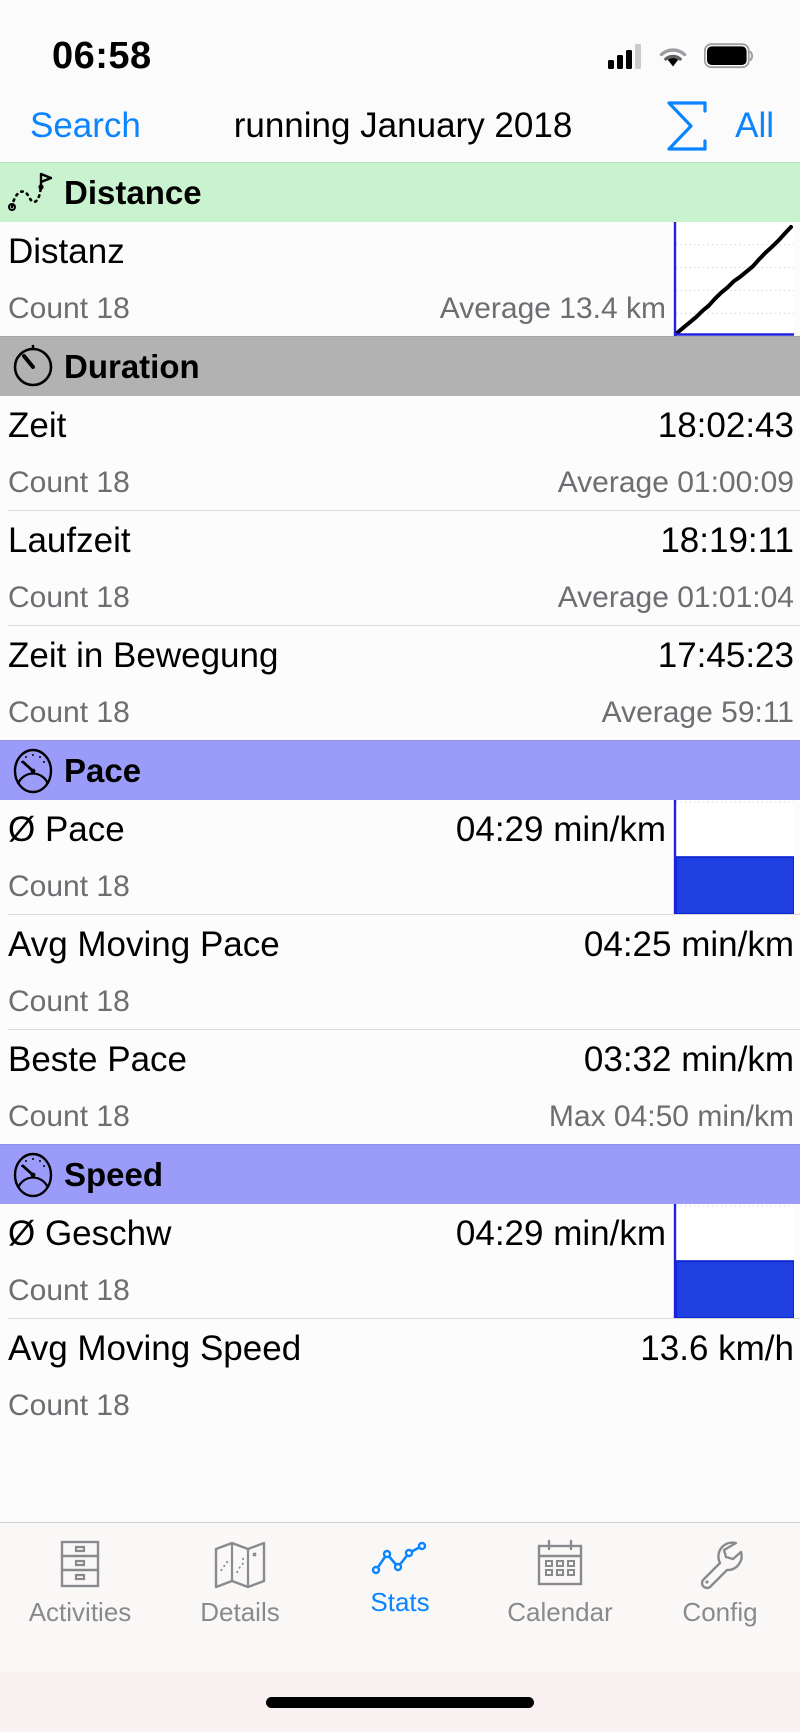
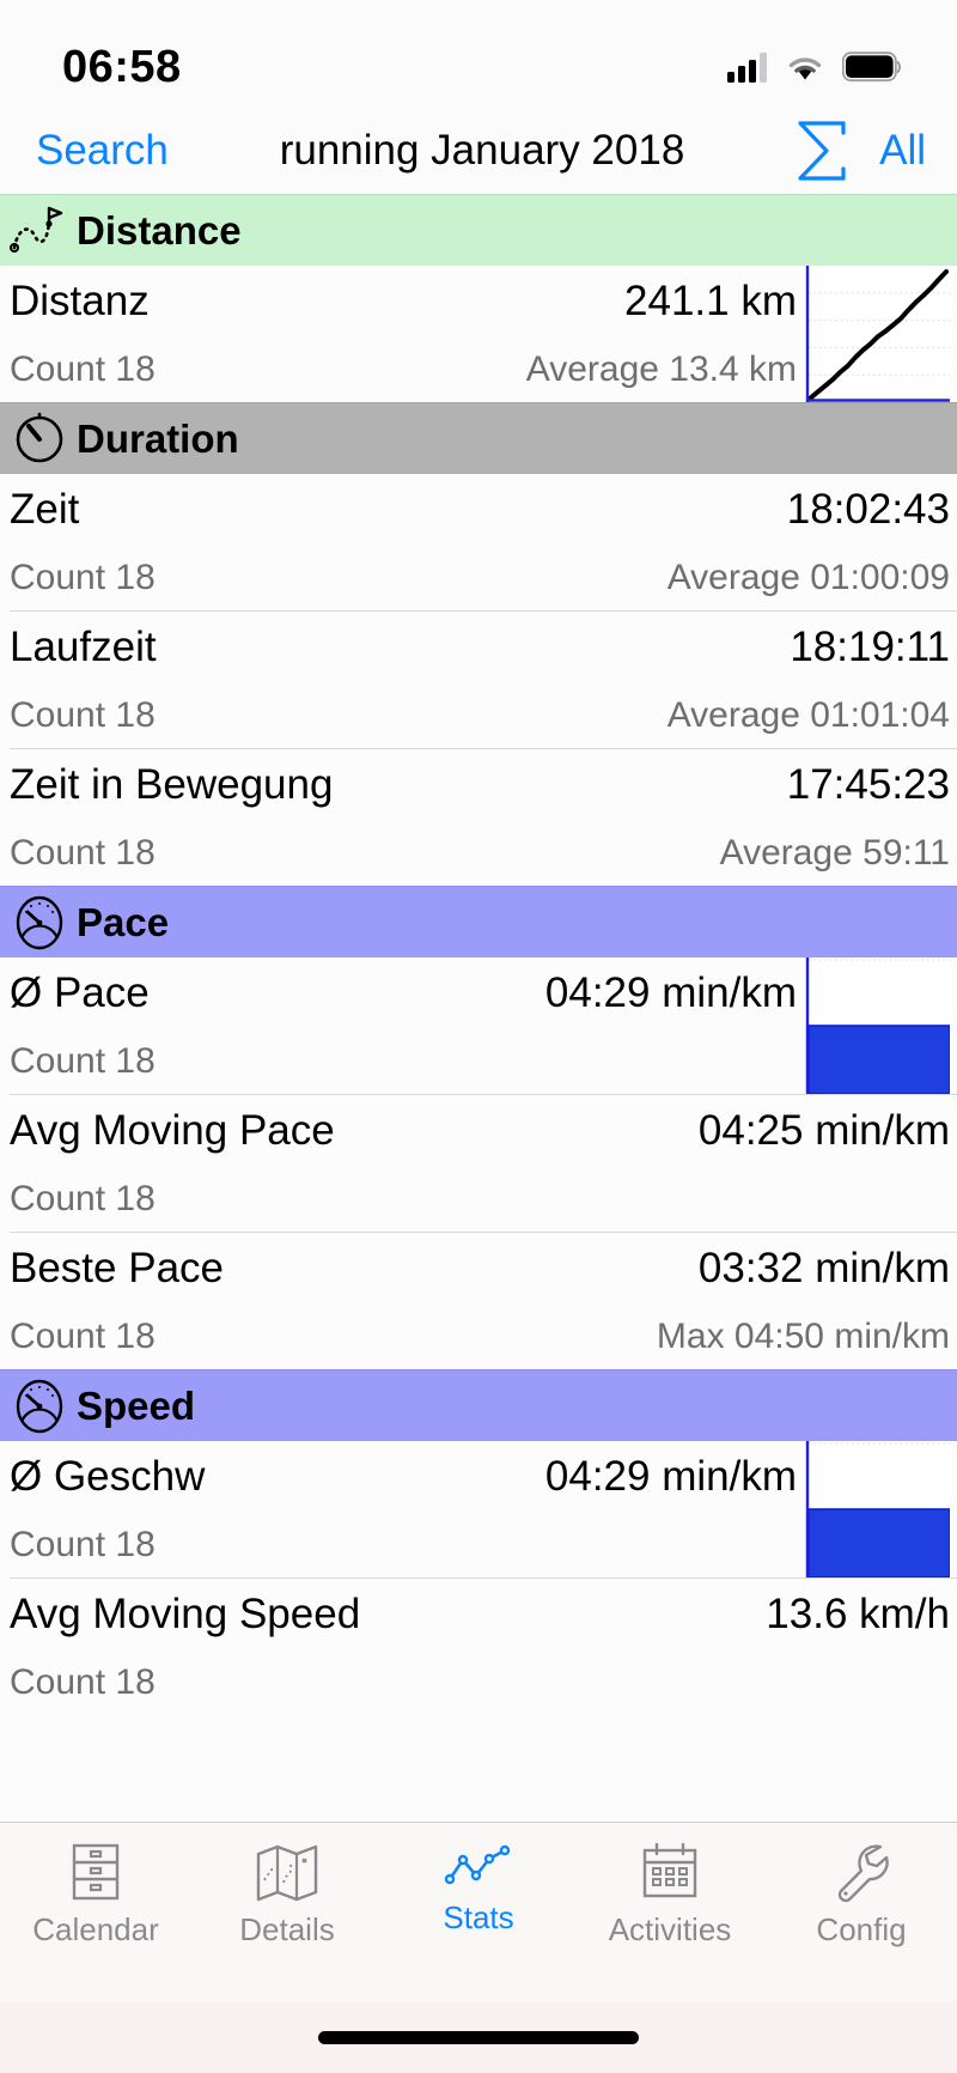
  06:58
  Search
  running January 2018
  All
  Distance
  Distanz
+ 241.1 km
  Count 18
  Average 13.4 km
  Duration
  Zeit
  18:02:43
  Count 18
  Average 01:00:09
  Laufzeit
  18:19:11
  Count 18
  Average 01:01:04
  Zeit in Bewegung
  17:45:23
  Count 18
  Average 59:11
  Pace
  Ø Pace
  04:29 min/km
  Count 18
  Avg Moving Pace
  04:25 min/km
  Count 18
  Beste Pace
  03:32 min/km
  Count 18
  Max 04:50 min/km
  Speed
  Ø Geschw
  04:29 min/km
  Count 18
  Avg Moving Speed
  13.6 km/h
  Count 18
- Activities
+ Calendar
  Details
  Stats
- Calendar
+ Activities
  Config
